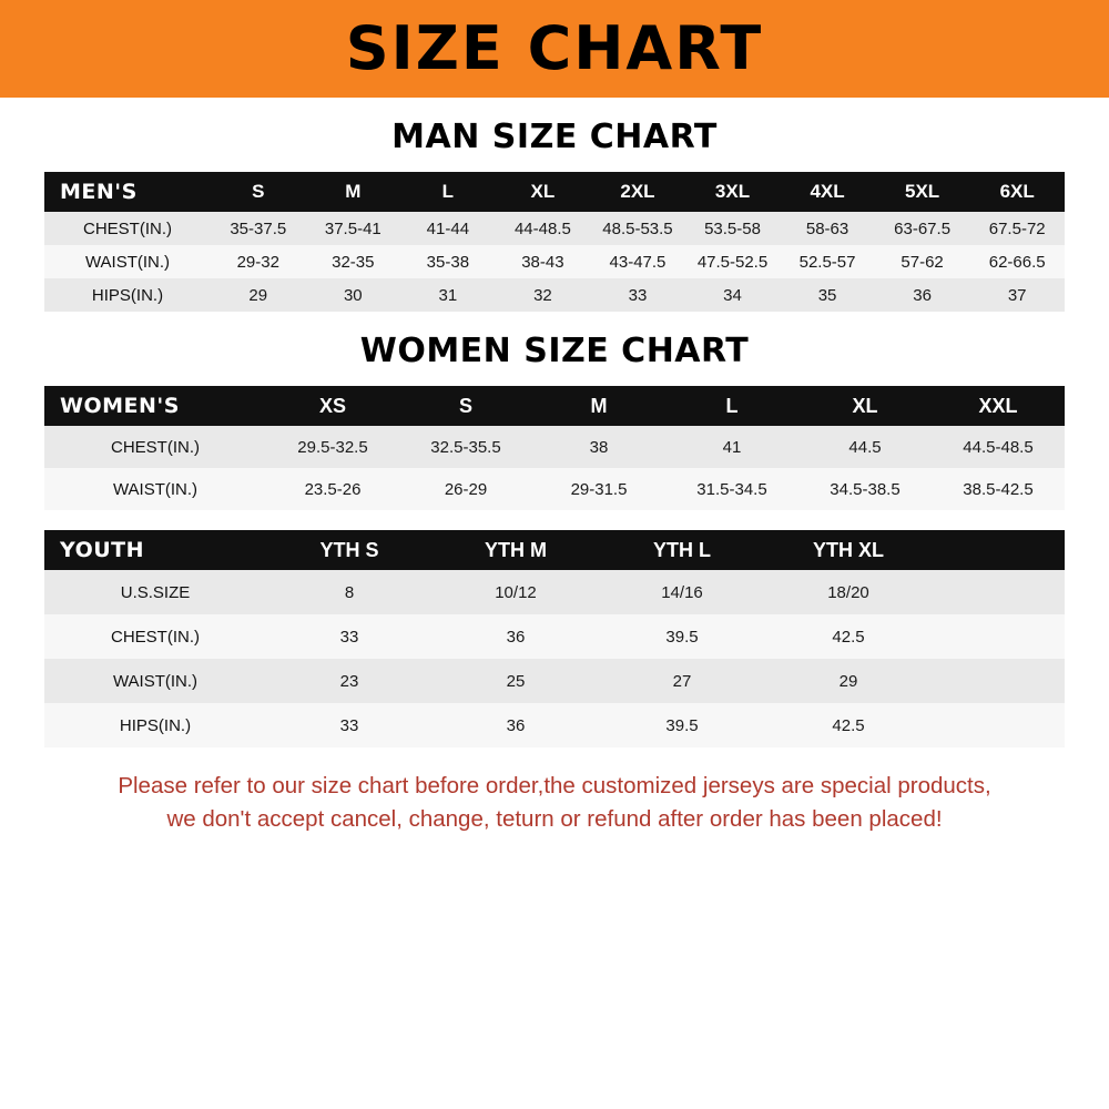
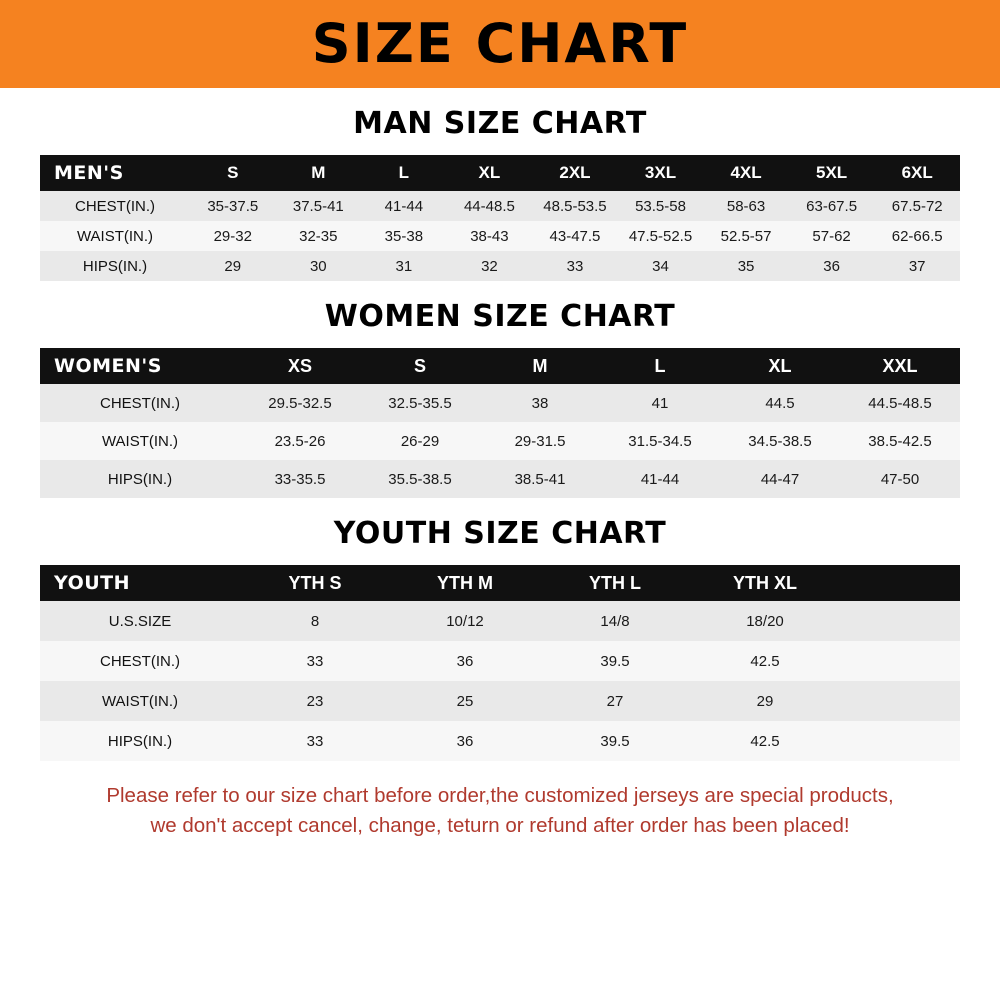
  SIZE CHART
  MAN SIZE CHART
  MEN'S	S	M	L	XL	2XL	3XL	4XL	5XL	6XL
  CHEST(IN.)	35-37.5	37.5-41	41-44	44-48.5	48.5-53.5	53.5-58	58-63	63-67.5	67.5-72
  WAIST(IN.)	29-32	32-35	35-38	38-43	43-47.5	47.5-52.5	52.5-57	57-62	62-66.5
  HIPS(IN.)	29	30	31	32	33	34	35	36	37
  WOMEN SIZE CHART
  WOMEN'S	XS	S	M	L	XL	XXL
  CHEST(IN.)	29.5-32.5	32.5-35.5	38	41	44.5	44.5-48.5
  WAIST(IN.)	23.5-26	26-29	29-31.5	31.5-34.5	34.5-38.5	38.5-42.5
+ HIPS(IN.)	33-35.5	35.5-38.5	38.5-41	41-44	44-47	47-50
+ YOUTH SIZE CHART
  YOUTH	YTH S	YTH M	YTH L	YTH XL
- U.S.SIZE	8	10/12	14/16	18/20
+ U.S.SIZE	8	10/12	14/8	18/20
  CHEST(IN.)	33	36	39.5	42.5
  WAIST(IN.)	23	25	27	29
  HIPS(IN.)	33	36	39.5	42.5
  Please refer to our size chart before order,the customized jerseys are special products,
  we don't accept cancel, change, teturn or refund after order has been placed!
